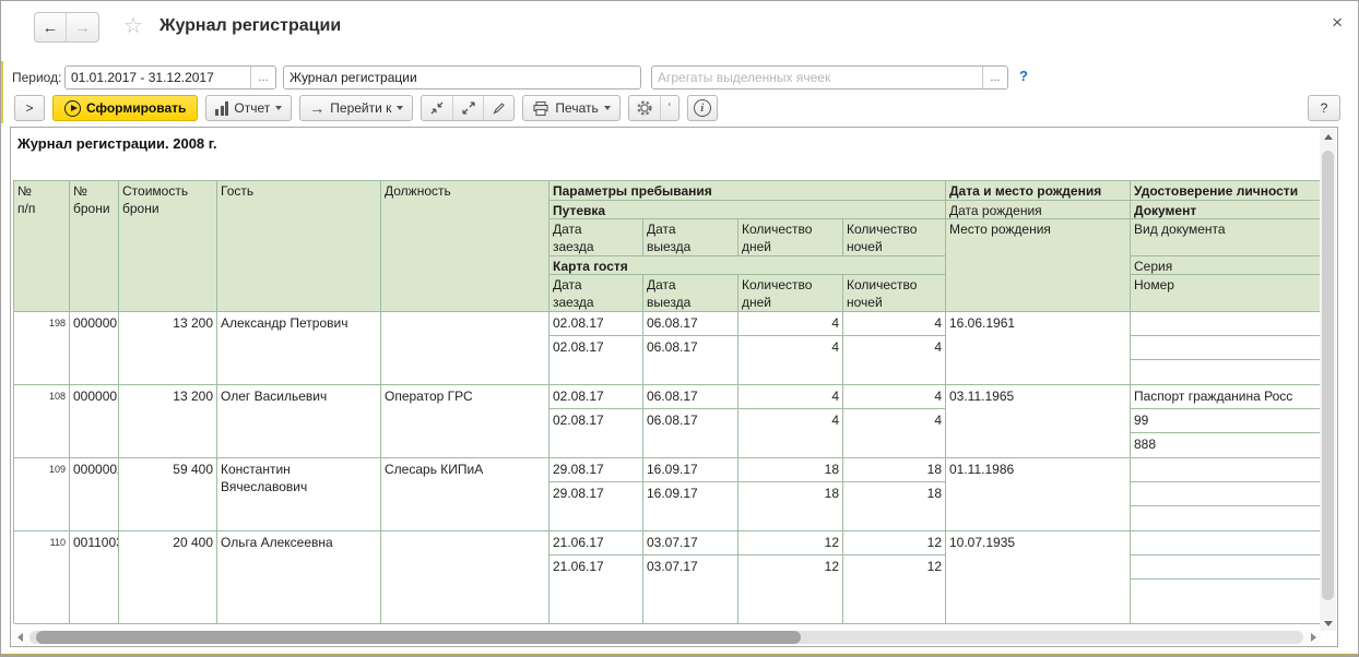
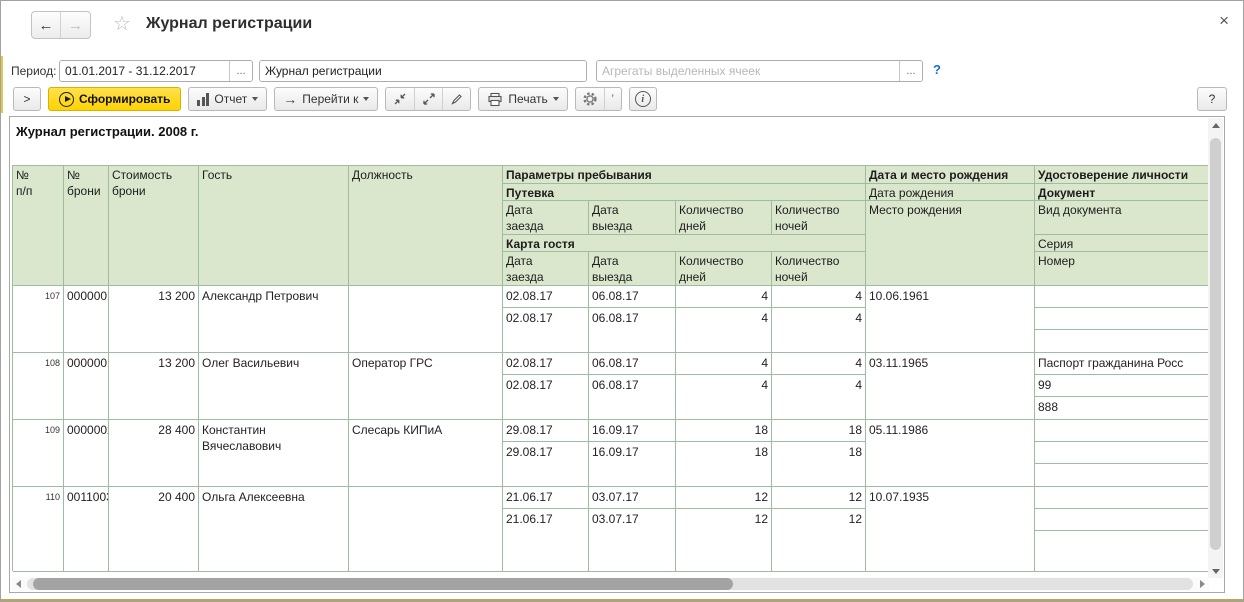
  ←
  →
  ☆
  Журнал регистрации
  ×
  Период:
  01.01.2017 - 31.12.2017
  ...
  Журнал регистрации
  Агрегаты выделенных ячеек
  ...
  ?
  >
  Сформировать
  Отчет
  →
  Перейти к
  Печать
  ’
  i
  ?
  Журнал регистрации. 2008 г.
  №
  п/п
  №
  брони
  Стоимость
  брони
  Гость
  Должность
  Параметры пребывания
  Путевка
  Дата
  заезда
  Дата
  выезда
  Количество
  дней
  Количество
  ночей
  Карта гостя
  Дата
  заезда
  Дата
  выезда
  Количество
  дней
  Количество
  ночей
  Дата и место рождения
  Дата рождения
  Место рождения
  Удостоверение личности
  Документ
  Вид документа
  Серия
  Номер
- 198
+ 107
  000000
  13 200
  Александр Петрович
  02.08.17
  02.08.17
  06.08.17
  06.08.17
  4
  4
  4
  4
- 16.06.1961
+ 10.06.1961
  108
  000000
  13 200
  Олег Васильевич
  Оператор ГРС
  02.08.17
  02.08.17
  06.08.17
  06.08.17
  4
  4
  4
  4
  03.11.1965
  Паспорт гражданина Росс
  99
  888
  109
  000000
- 59 400
+ 28 400
  Константин Вячеславович
  Слесарь КИПиА
  29.08.17
  29.08.17
  16.09.17
  16.09.17
  18
  18
  18
  18
- 01.11.1986
+ 05.11.1986
  110
  001100
  20 400
  Ольга Алексеевна
  21.06.17
  21.06.17
  03.07.17
  03.07.17
  12
  12
  12
  12
  10.07.1935
